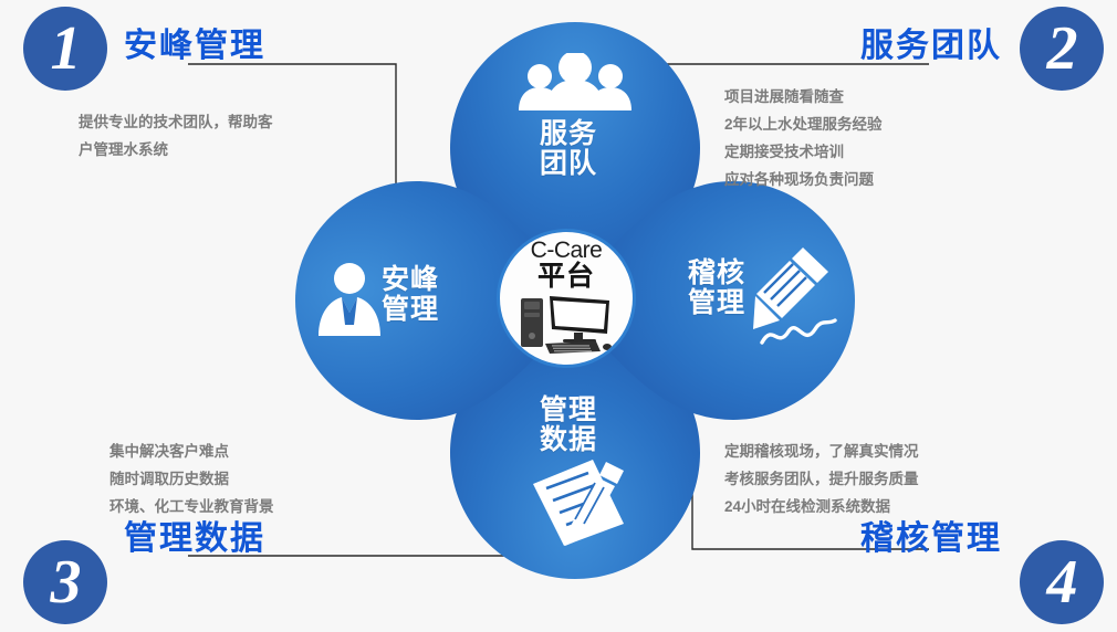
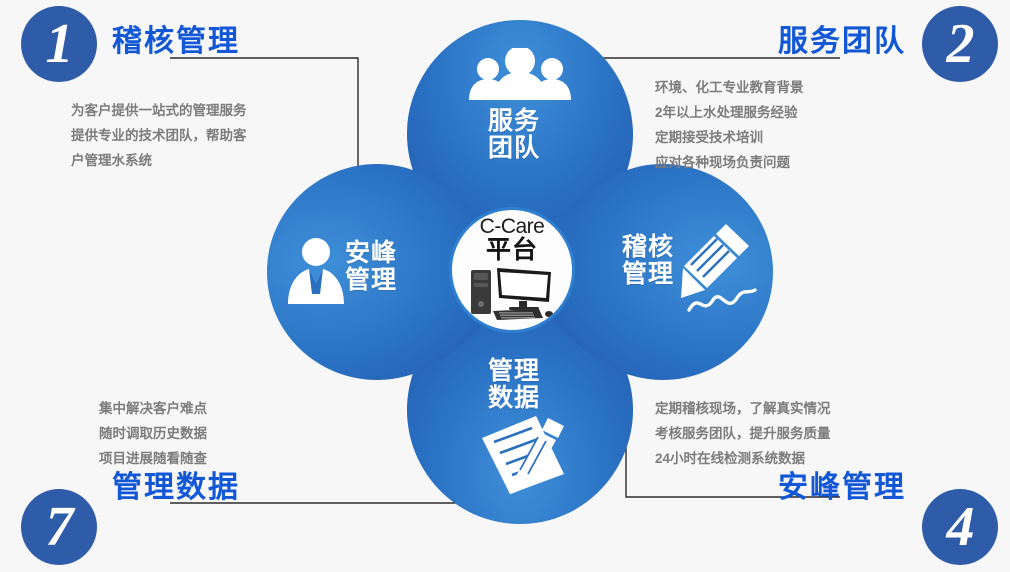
  服务
  团队
  安峰
  管理
  稽核
  管理
  管理
  数据
  C-Care
  平台
  1
  2
- 3
+ 7
  4
- 安峰管理
+ 稽核管理
  服务团队
  管理数据
- 稽核管理
+ 安峰管理
+ 为客户提供一站式的管理服务
  提供专业的技术团队，帮助客
  户管理水系统
- 项目进展随看随查
+ 环境、化工专业教育背景
  2年以上水处理服务经验
  定期接受技术培训
  应对各种现场负责问题
  集中解决客户难点
  随时调取历史数据
- 环境、化工专业教育背景
+ 项目进展随看随查
  定期稽核现场，了解真实情况
  考核服务团队，提升服务质量
  24小时在线检测系统数据
